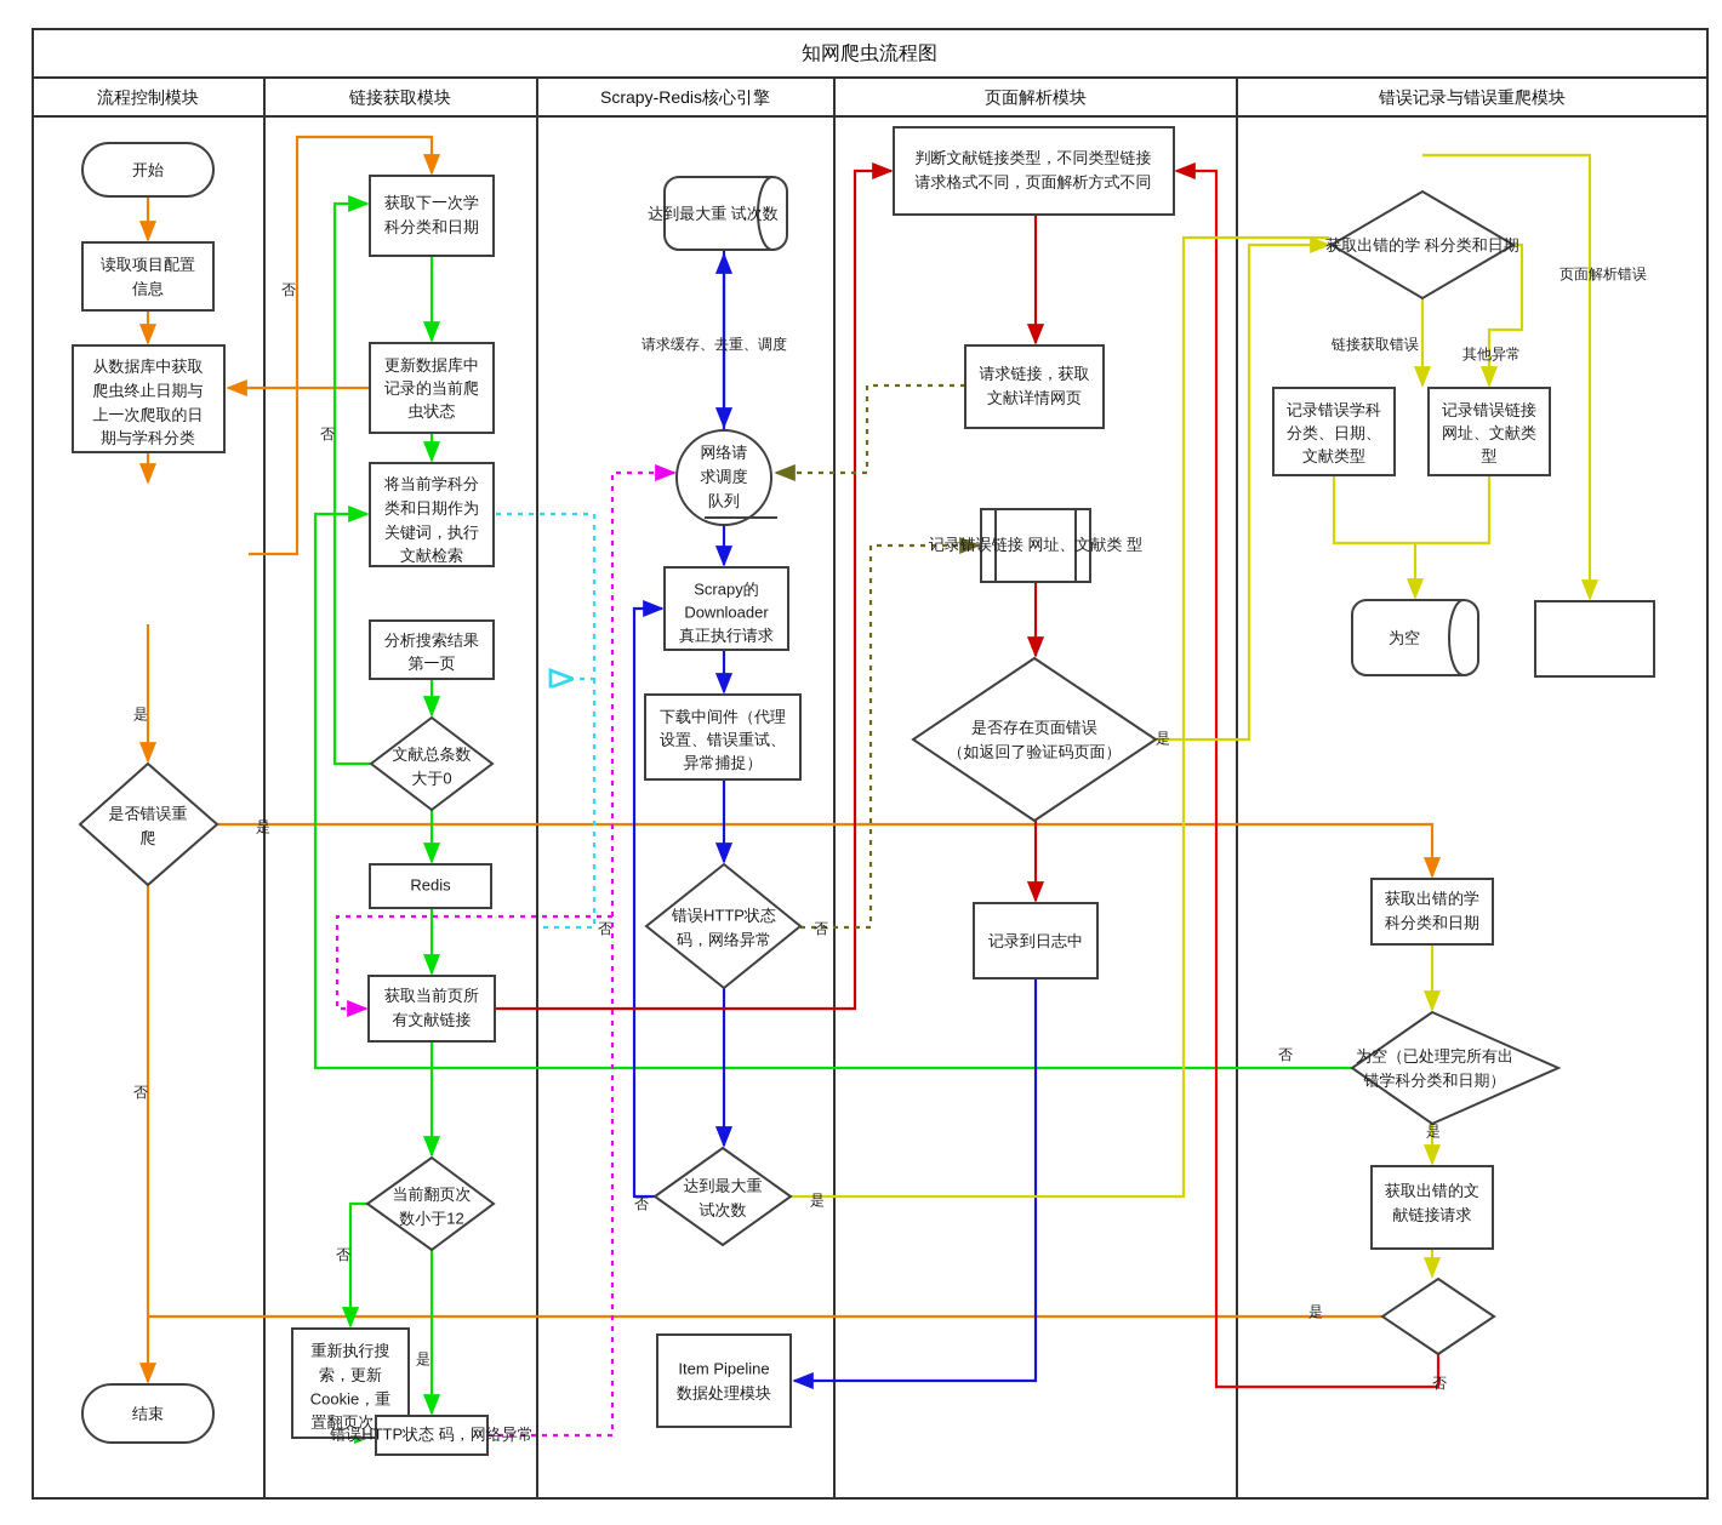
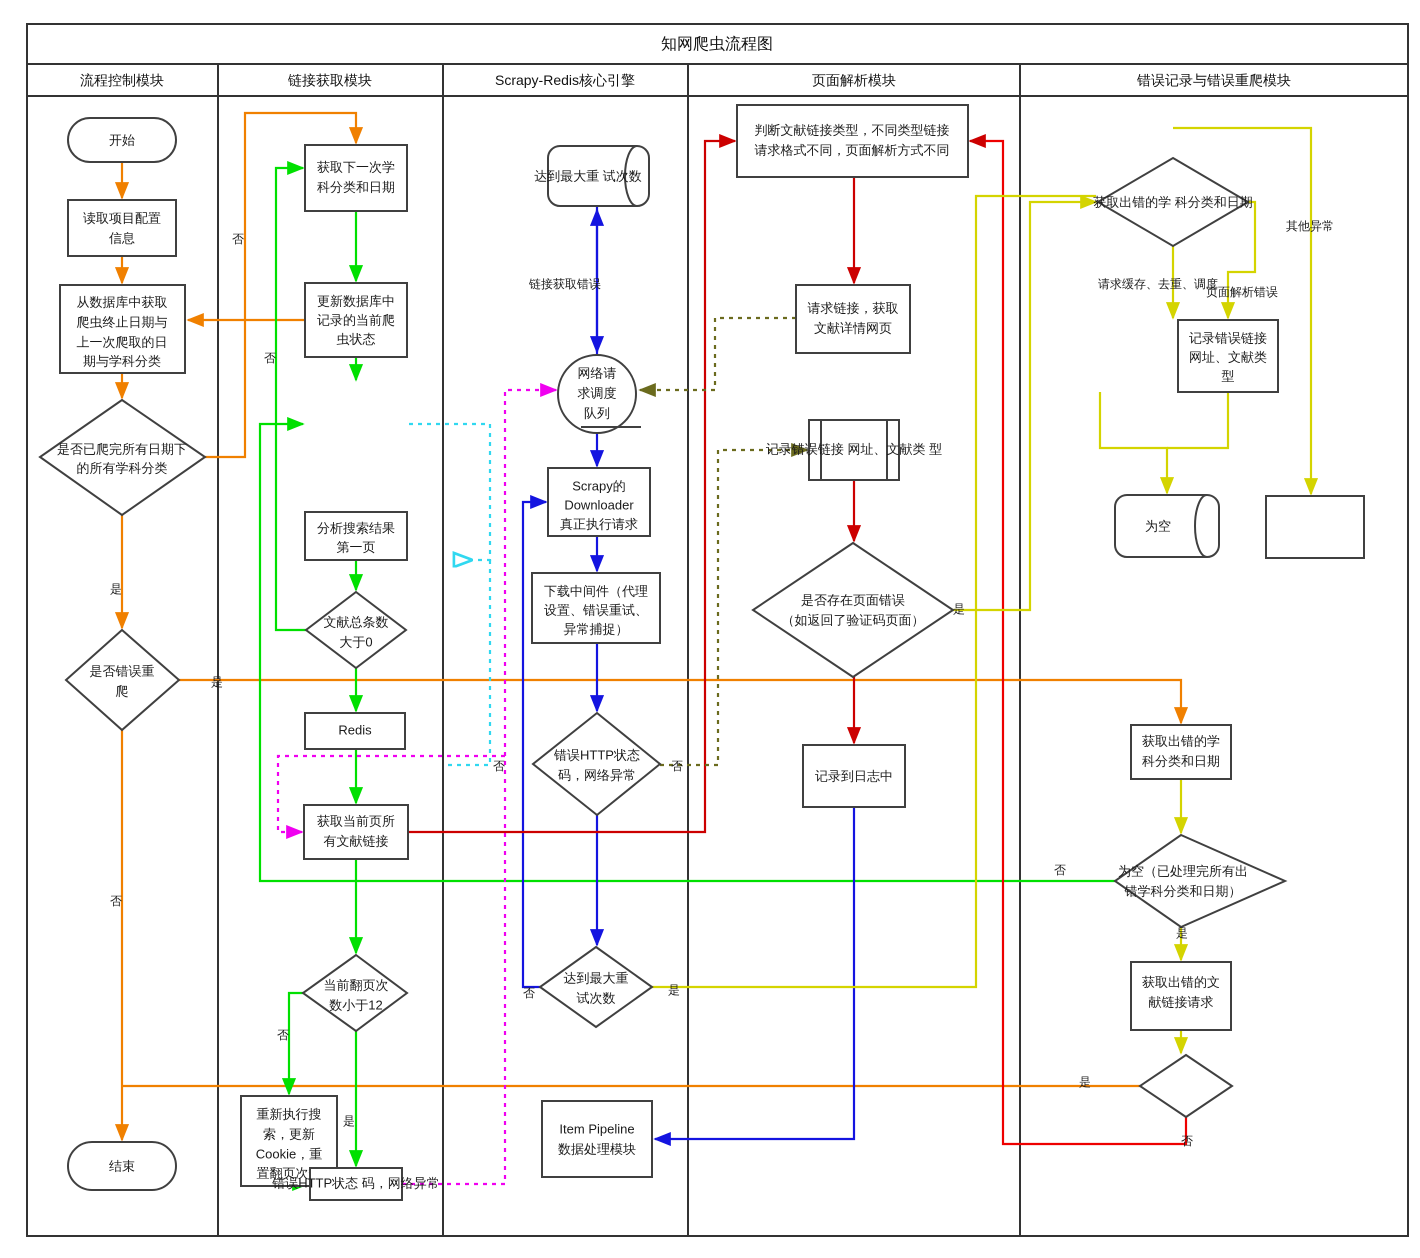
  知网爬虫流程图
  流程控制模块
  链接获取模块
  Scrapy-Redis核心引擎
  页面解析模块
  错误记录与错误重爬模块
  开始
  读取项目配置
  信息
  从数据库中获取
  爬虫终止日期与
  上一次爬取的日
  期与学科分类
+ 是否已爬完所有日期下
+ 的所有学科分类
  是否错误重
  爬
  结束
  获取下一次学
  科分类和日期
  更新数据库中
  记录的当前爬
  虫状态
- 将当前学科分
- 类和日期作为
- 关键词，执行
- 文献检索
  分析搜索结果
  第一页
  文献总条数
  大于0
  Redis
  获取当前页所
  有文献链接
  当前翻页次
  数小于12
  重新执行搜
  索，更新
  Cookie，重
  置翻页次
  错误HTTP状态 码，网络异常
  达到最大重 试次数
  网络请
  求调度
  队列
  Scrapy的
  Downloader
  真正执行请求
  下载中间件（代理
  设置、错误重试、
  异常捕捉）
  错误HTTP状态
  码，网络异常
  达到最大重
  试次数
  Item Pipeline
  数据处理模块
  判断文献链接类型，不同类型链接
  请求格式不同，页面解析方式不同
  请求链接，获取
  文献详情网页
  记录错误链接 网址、文献类 型
  是否存在页面错误
  （如返回了验证码页面）
  记录到日志中
  获取出错的学 科分类和日期
- 记录错误学科
- 分类、日期、
- 文献类型
  记录错误链接
  网址、文献类
  型
  为空
  获取出错的学
  科分类和日期
  为空（已处理完所有出
  错学科分类和日期）
  获取出错的文
  献链接请求
  否
  否
  是
  是
  否
  否
  是
- 请求缓存、去重、调度
+ 链接获取错误
  否
  否
  否
  是
  是
- 页面解析错误
+ 其他异常
- 链接获取错误
+ 请求缓存、去重、调度
- 其他异常
+ 页面解析错误
  否
  是
  是
  否
